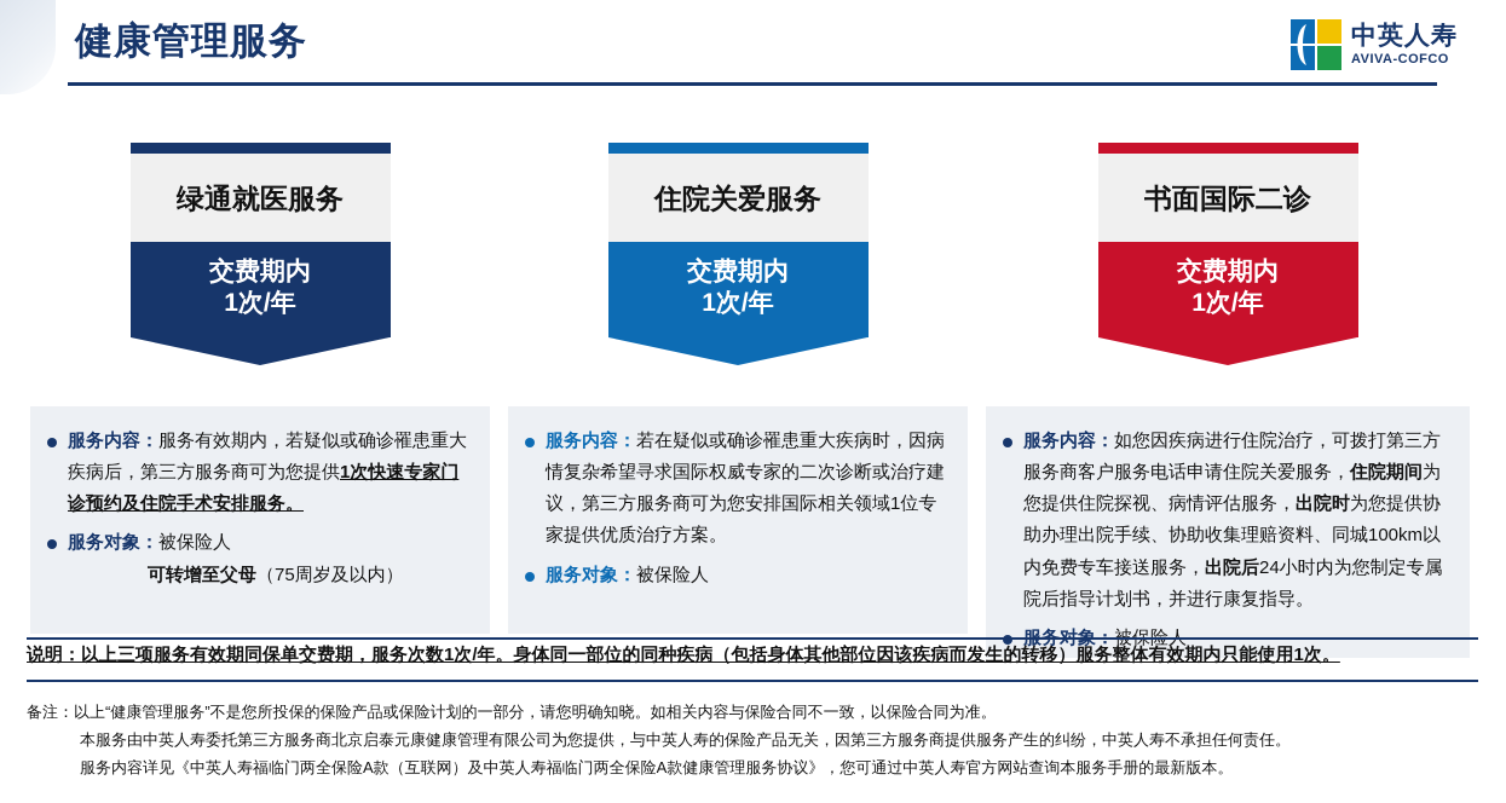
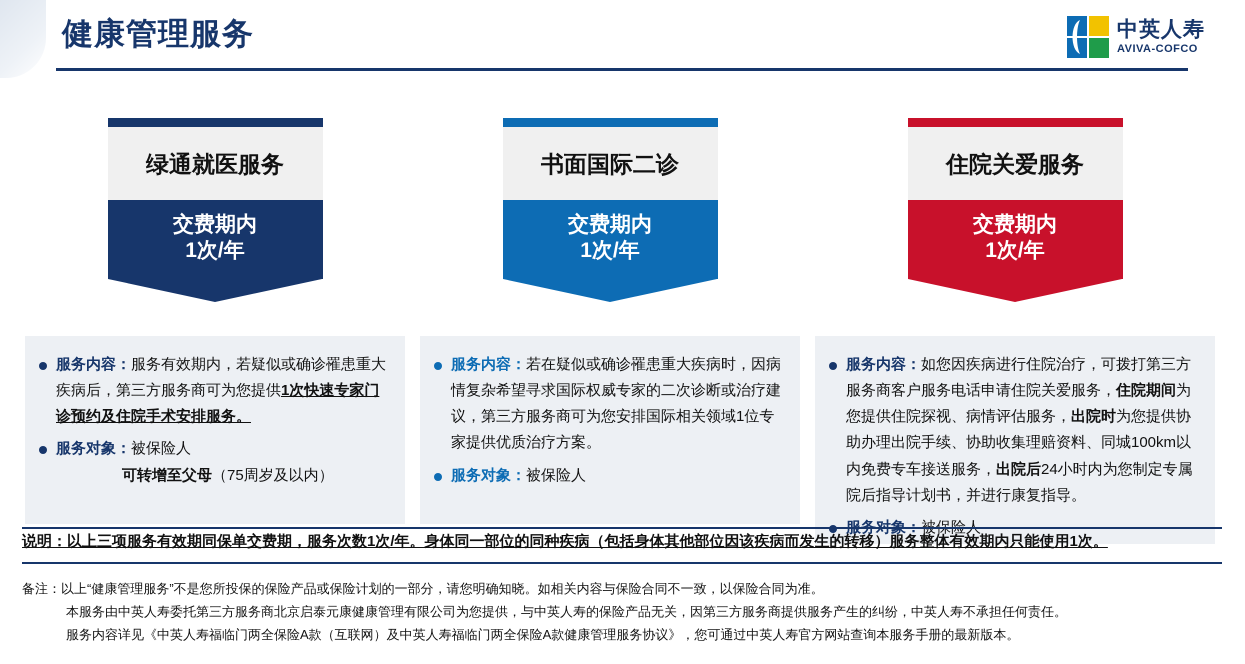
  健康管理服务
  中英人寿
  AVIVA-COFCO
  绿通就医服务
  交费期内
  1次/年
  服务内容：服务有效期内，若疑似或确诊罹患重大疾病后，第三方服务商可为您提供1次快速专家门诊预约及住院手术安排服务。
  服务对象：被保险人
  可转增至父母（75周岁及以内）
- 住院关爱服务
+ 书面国际二诊
  交费期内
  1次/年
  服务内容：若在疑似或确诊罹患重大疾病时，因病情复杂希望寻求国际权威专家的二次诊断或治疗建议，第三方服务商可为您安排国际相关领域1位专家提供优质治疗方案。
  服务对象：被保险人
- 书面国际二诊
+ 住院关爱服务
  交费期内
  1次/年
  服务内容：如您因疾病进行住院治疗，可拨打第三方服务商客户服务电话申请住院关爱服务，住院期间为您提供住院探视、病情评估服务，出院时为您提供协助办理出院手续、协助收集理赔资料、同城100km以内免费专车接送服务，出院后24小时内为您制定专属院后指导计划书，并进行康复指导。
  说明：以上三项服务有效期同保单交费期，服务次数1次/年。身体同一部位的同种疾病（包括身体其他部位因该疾病而发生的转移）服务整体有效期内只能使用1次。
  备注：以上“健康管理服务”不是您所投保的保险产品或保险计划的一部分，请您明确知晓。如相关内容与保险合同不一致，以保险合同为准。
  本服务由中英人寿委托第三方服务商北京启泰元康健康管理有限公司为您提供，与中英人寿的保险产品无关，因第三方服务商提供服务产生的纠纷，中英人寿不承担任何责任。
  服务内容详见《中英人寿福临门两全保险A款（互联网）及中英人寿福临门两全保险A款健康管理服务协议》，您可通过中英人寿官方网站查询本服务手册的最新版本。
